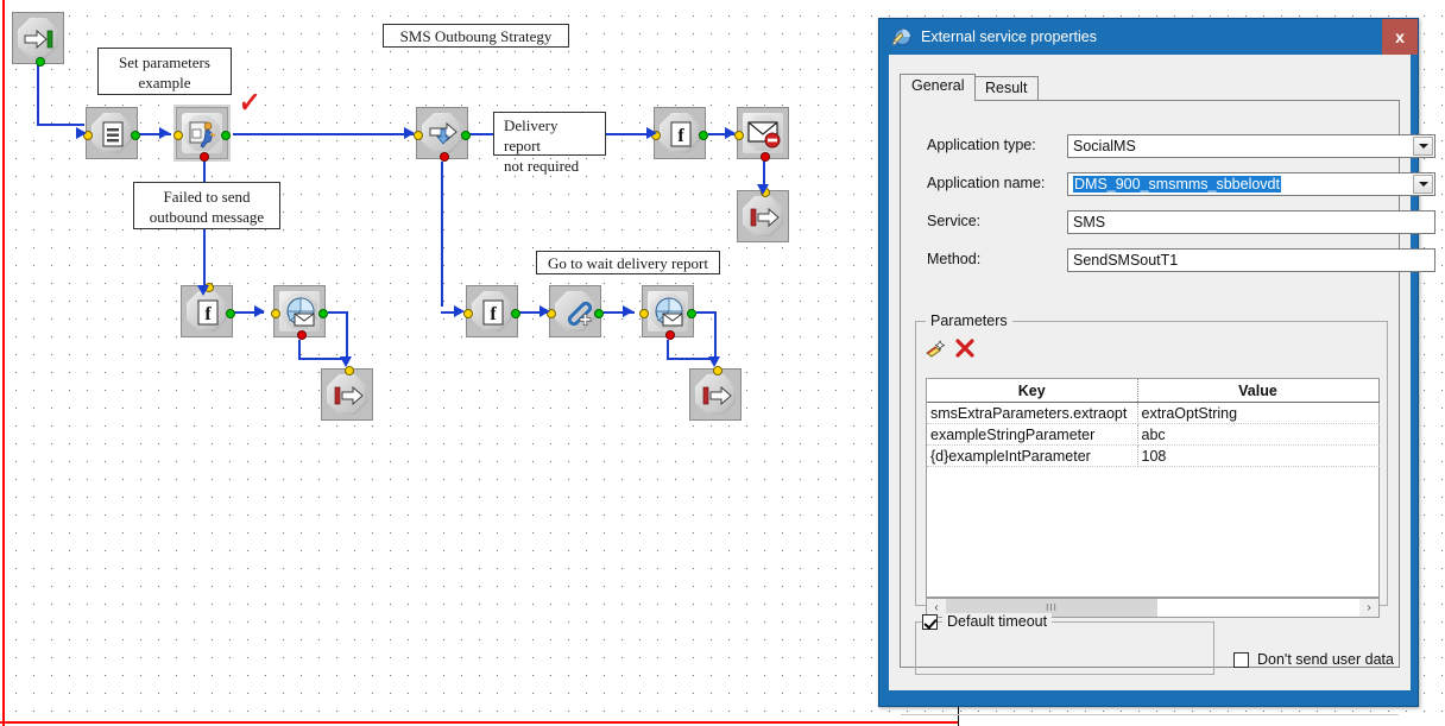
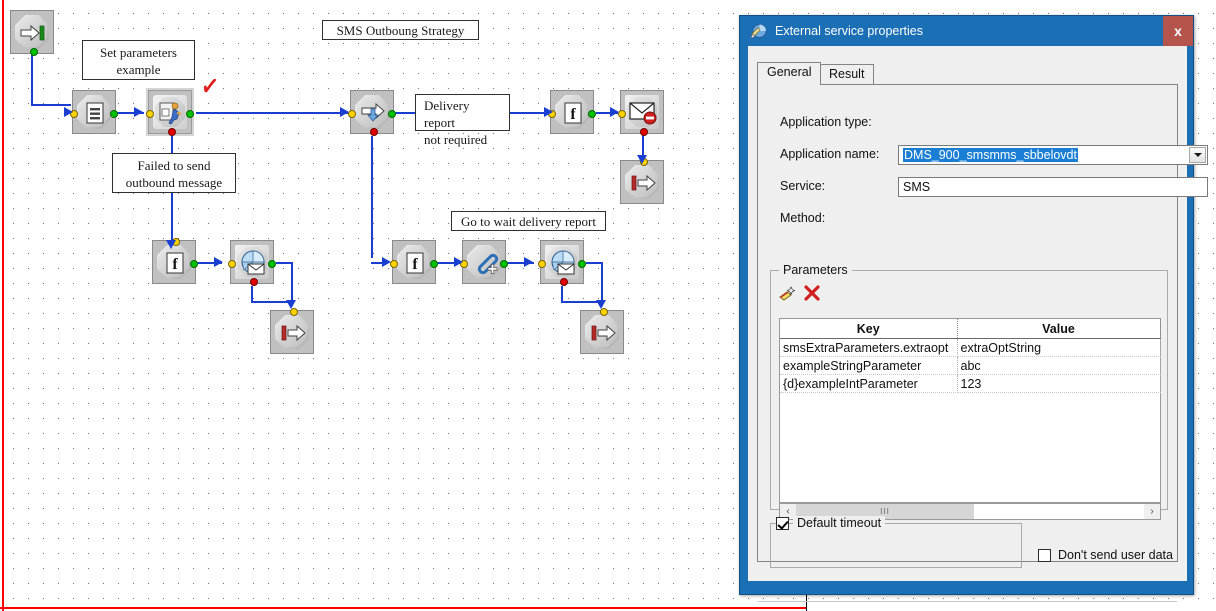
  SMS Outboung Strategy
  Set parameters
  example
  Failed to send
  outbound message
  Delivery report
  not required
  Go to wait delivery report
  f
  f
  f
  External service properties
  x
  General
  Result
  Application type:
- SocialMS
  Application name:
  DMS_900_smsmms_sbbelovdt
  Service:
  SMS
  Method:
- SendSMSoutT1
  Parameters
  Key	Value
  smsExtraParameters.extraopt	extraOptString
  exampleStringParameter	abc
- {d}exampleIntParameter	108
+ {d}exampleIntParameter	123
  ‹
  III
  ›
  Default timeout
  Don't send user data
